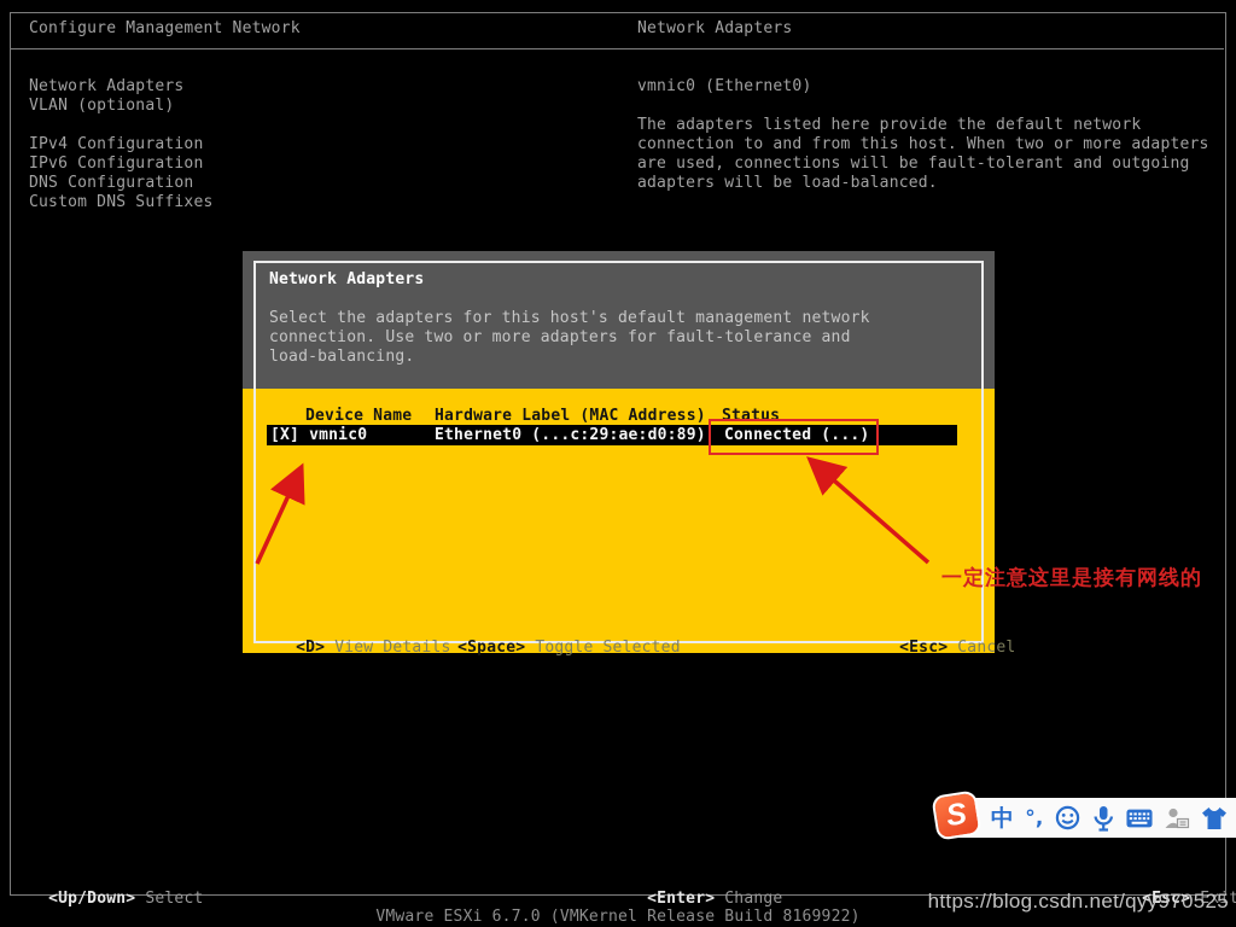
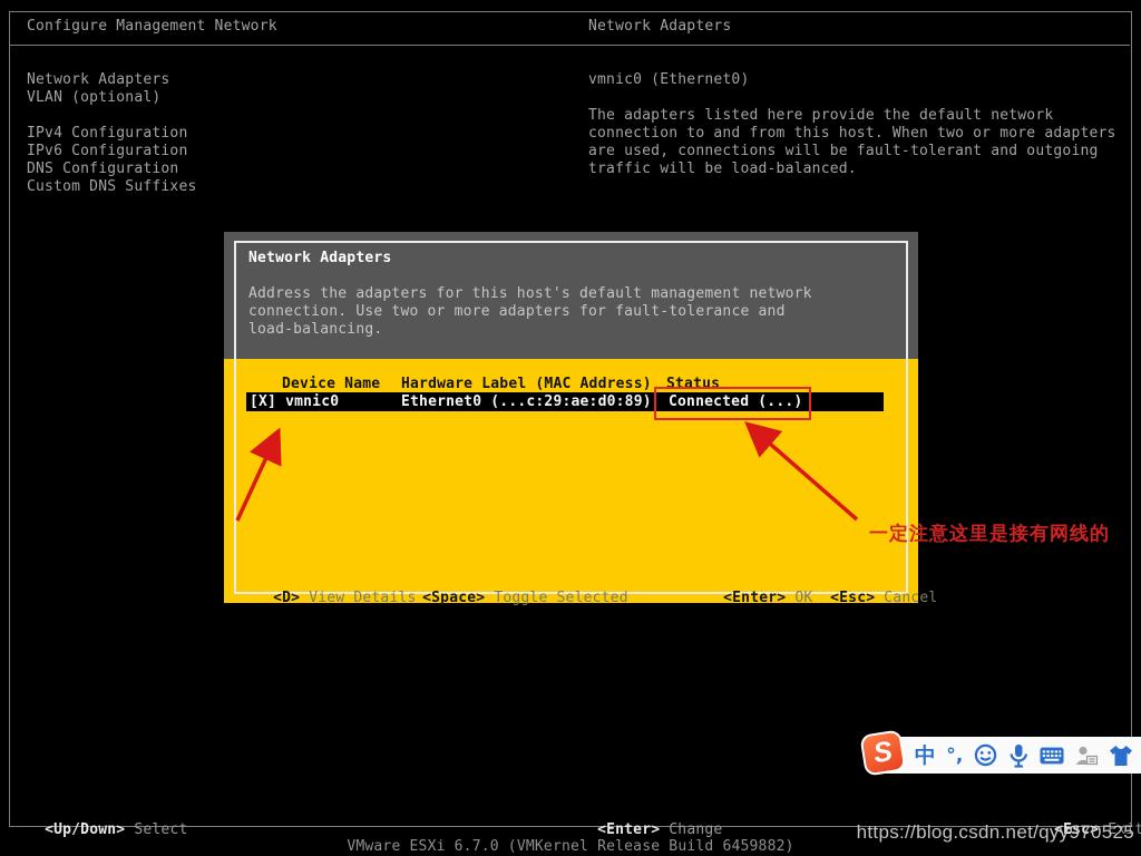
  Configure Management Network
  Network Adapters
  Network Adapters
  VLAN (optional)
  IPv4 Configuration
  IPv6 Configuration
  DNS Configuration
  Custom DNS Suffixes
  vmnic0 (Ethernet0)
- The adapters listed here provide the default network connection to and from this host. When two or more adapters are used, connections will be fault-tolerant and outgoing adapters will be load-balanced.
+ The adapters listed here provide the default network connection to and from this host. When two or more adapters are used, connections will be fault-tolerant and outgoing traffic will be load-balanced.
  Network Adapters
- Select the adapters for this host's default management network connection. Use two or more adapters for fault-tolerance and load-balancing.
+ Address the adapters for this host's default management network connection. Use two or more adapters for fault-tolerance and load-balancing.
  Device Name
  Hardware Label (MAC Address)
  Status
  [X] vmnic0
  Ethernet0 (...c:29:ae:d0:89)
  Connected (...)
  <D> View Details
  <Space> Toggle Selected
+ <Enter> OK
  <Esc> Cancel
  一定注意这里是接有网线的
  中
  °,
  <Up/Down> Select
  <Enter> Change
  <Esc> Exit
- VMware ESXi 6.7.0 (VMKernel Release Build 8169922)
+ VMware ESXi 6.7.0 (VMKernel Release Build 6459882)
  https://blog.csdn.net/qyy970525
